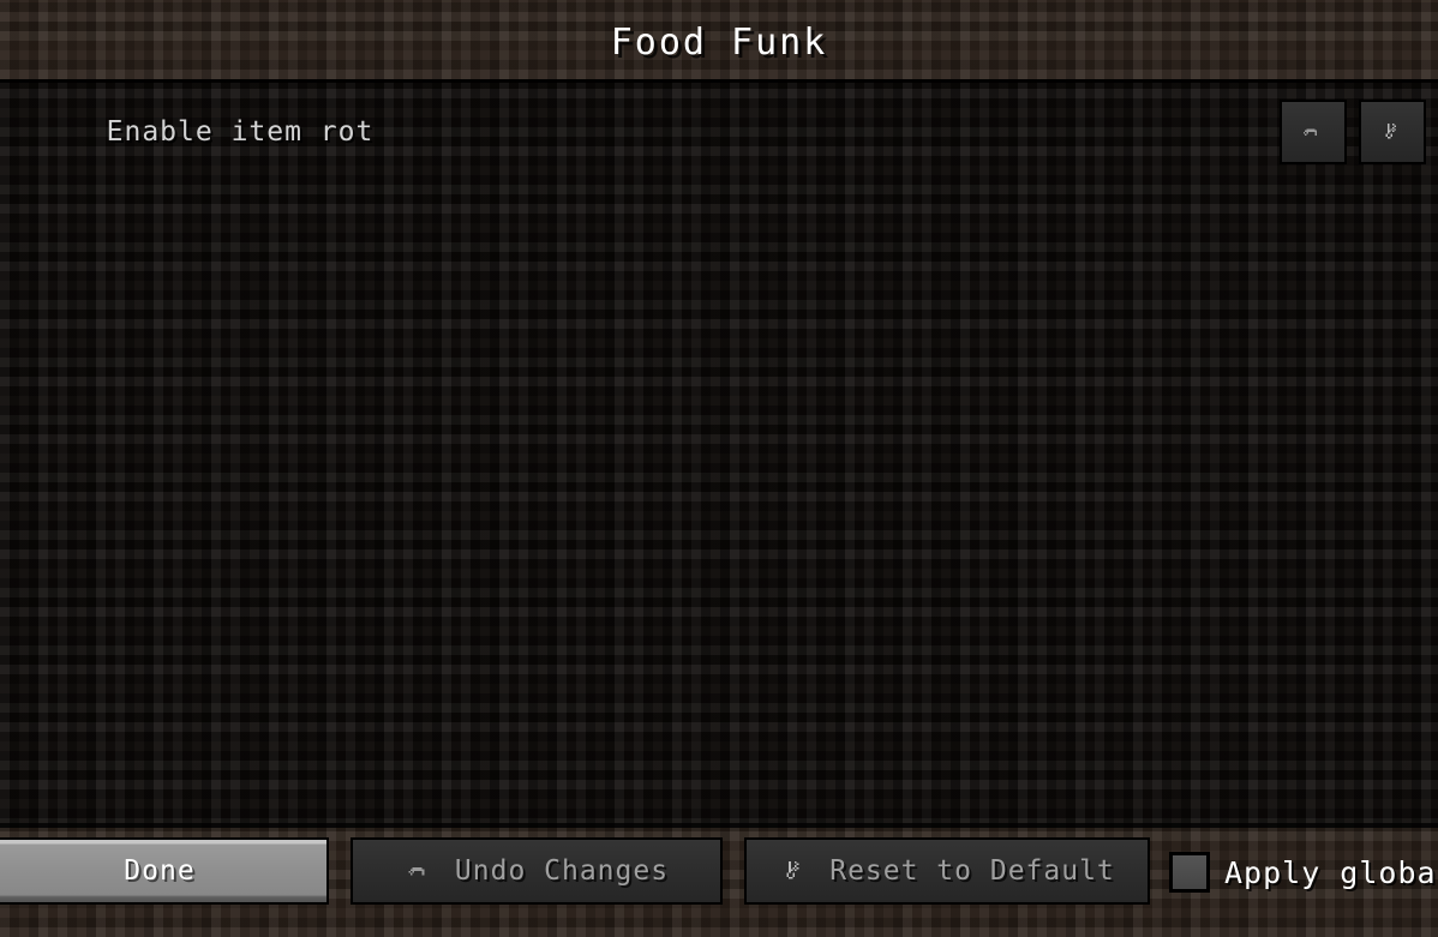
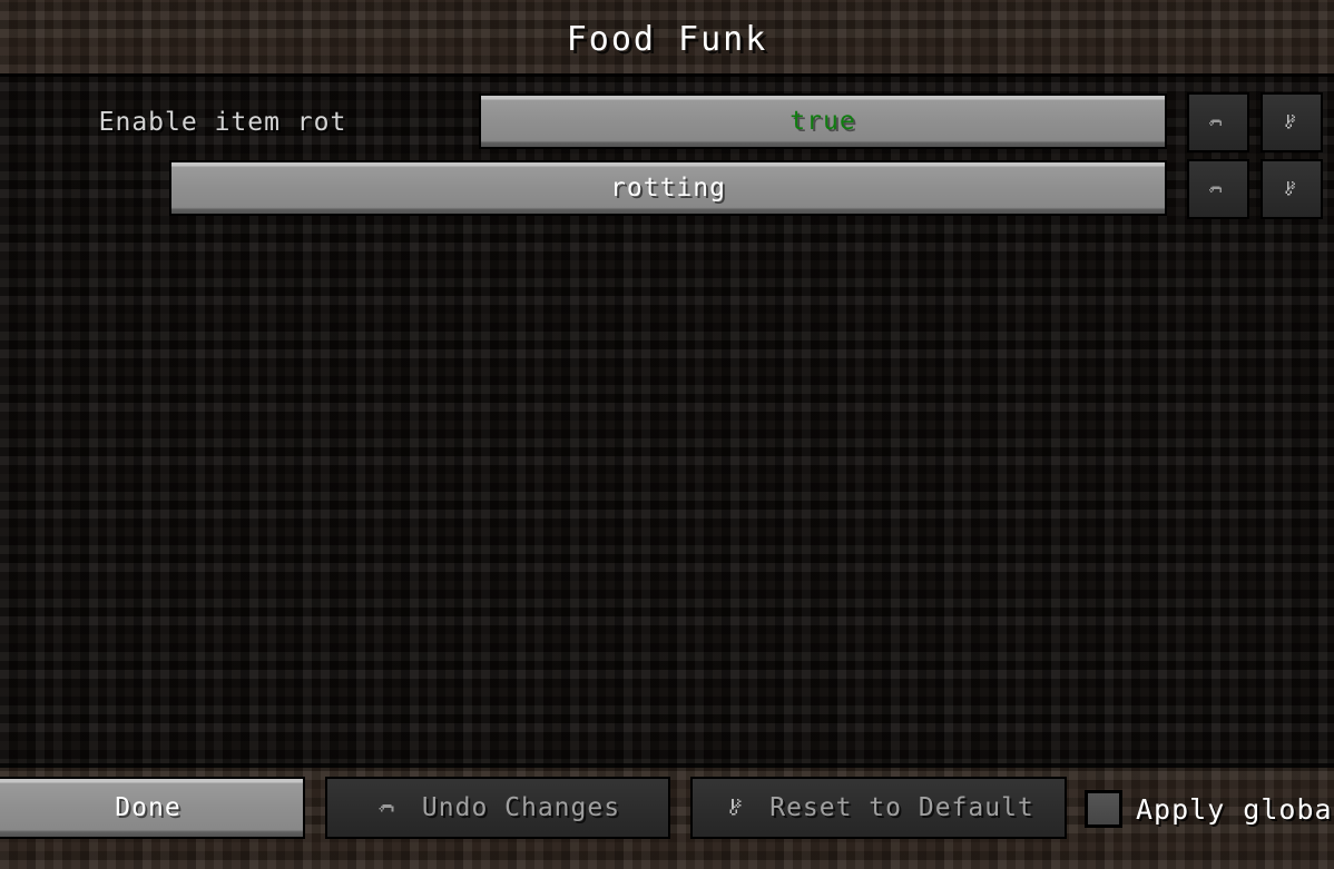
  Food Funk
  Enable item rot
+ true
+ rotting
  Done
  Undo Changes
  Reset to Default
  Apply globa
